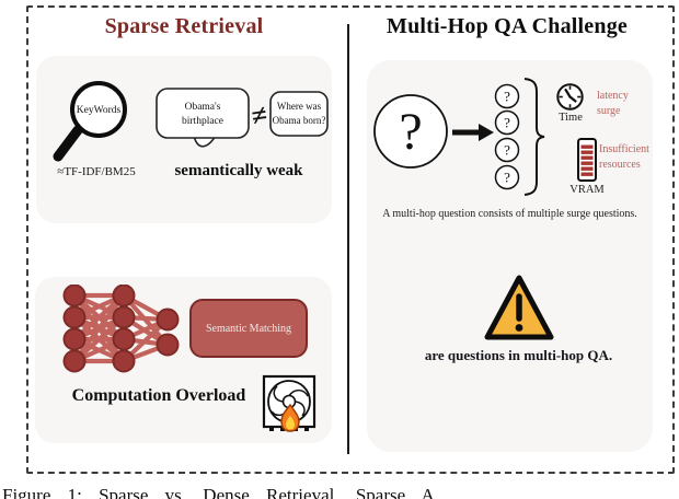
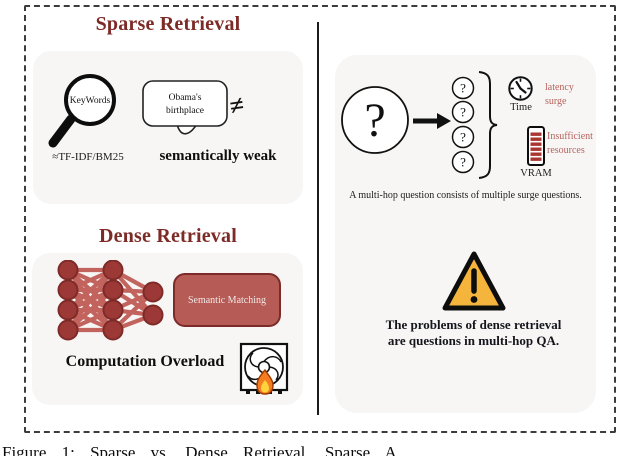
  Sparse Retrieval
  KeyWords
  ≈TF-IDF/BM25
  Obama's
  birthplace
- Where was
- Obama born?
  semantically weak
+ Dense Retrieval
  Semantic Matching
  Computation Overload
- Multi-Hop QA Challenge
  ?
  ?
  ?
  ?
  ?
  Time
  latency
  surge
  VRAM
  Insufficient
  resources
  A multi-hop question consists of multiple surge questions.
+ The problems of dense retrieval
  are questions in multi-hop QA.
  Figure 1: Sparse vs. Dense Retrieval. Sparse A
